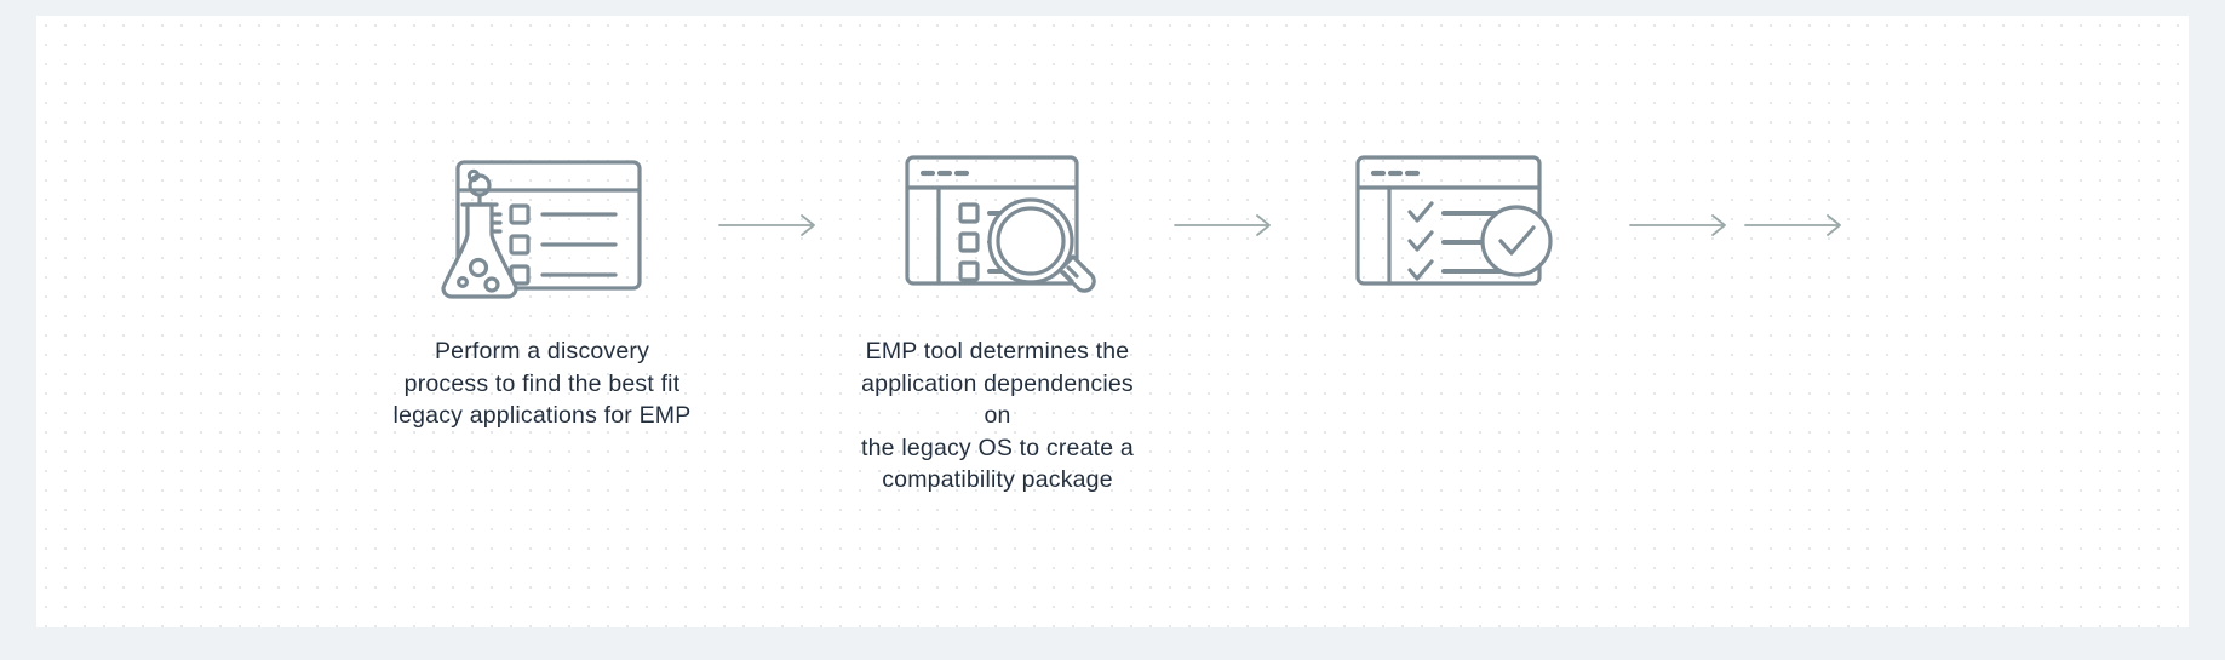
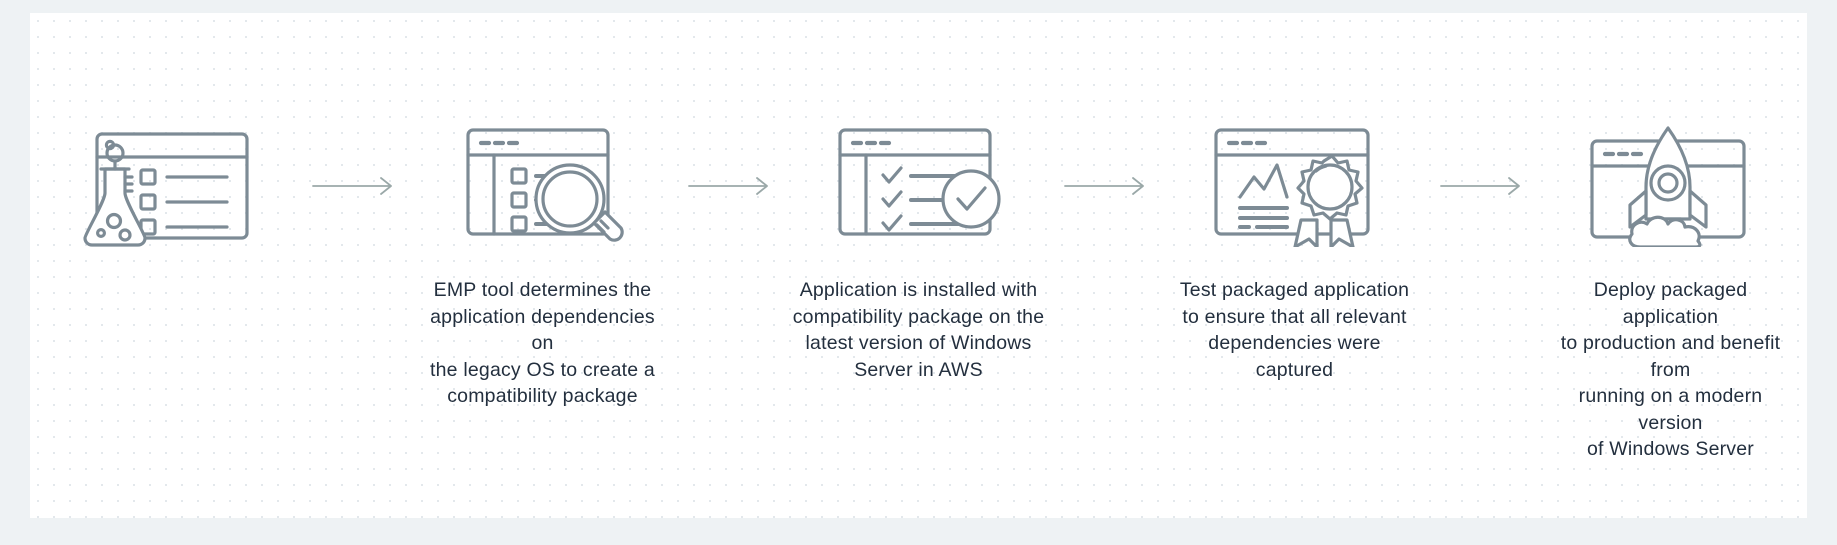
- Perform a discovery
- process to find the best fit
- legacy applications for EMP
  EMP tool determines the
  application dependencies on
  the legacy OS to create a
  compatibility package
+ Application is installed with
+ compatibility package on the
+ latest version of Windows
+ Server in AWS
+ Test packaged application
+ to ensure that all relevant
+ dependencies were captured
+ Deploy packaged application
+ to production and benefit from
+ running on a modern version
+ of Windows Server
